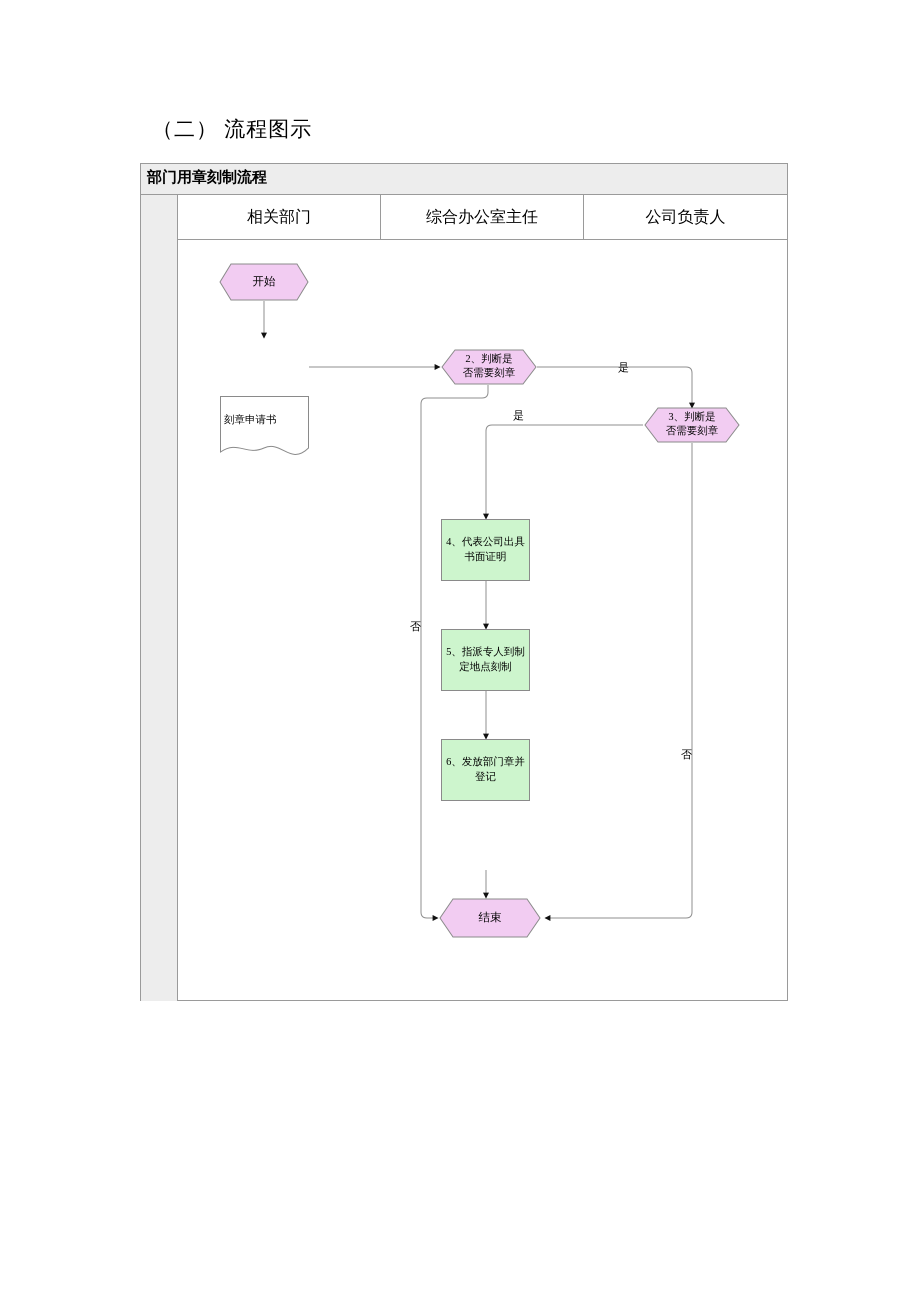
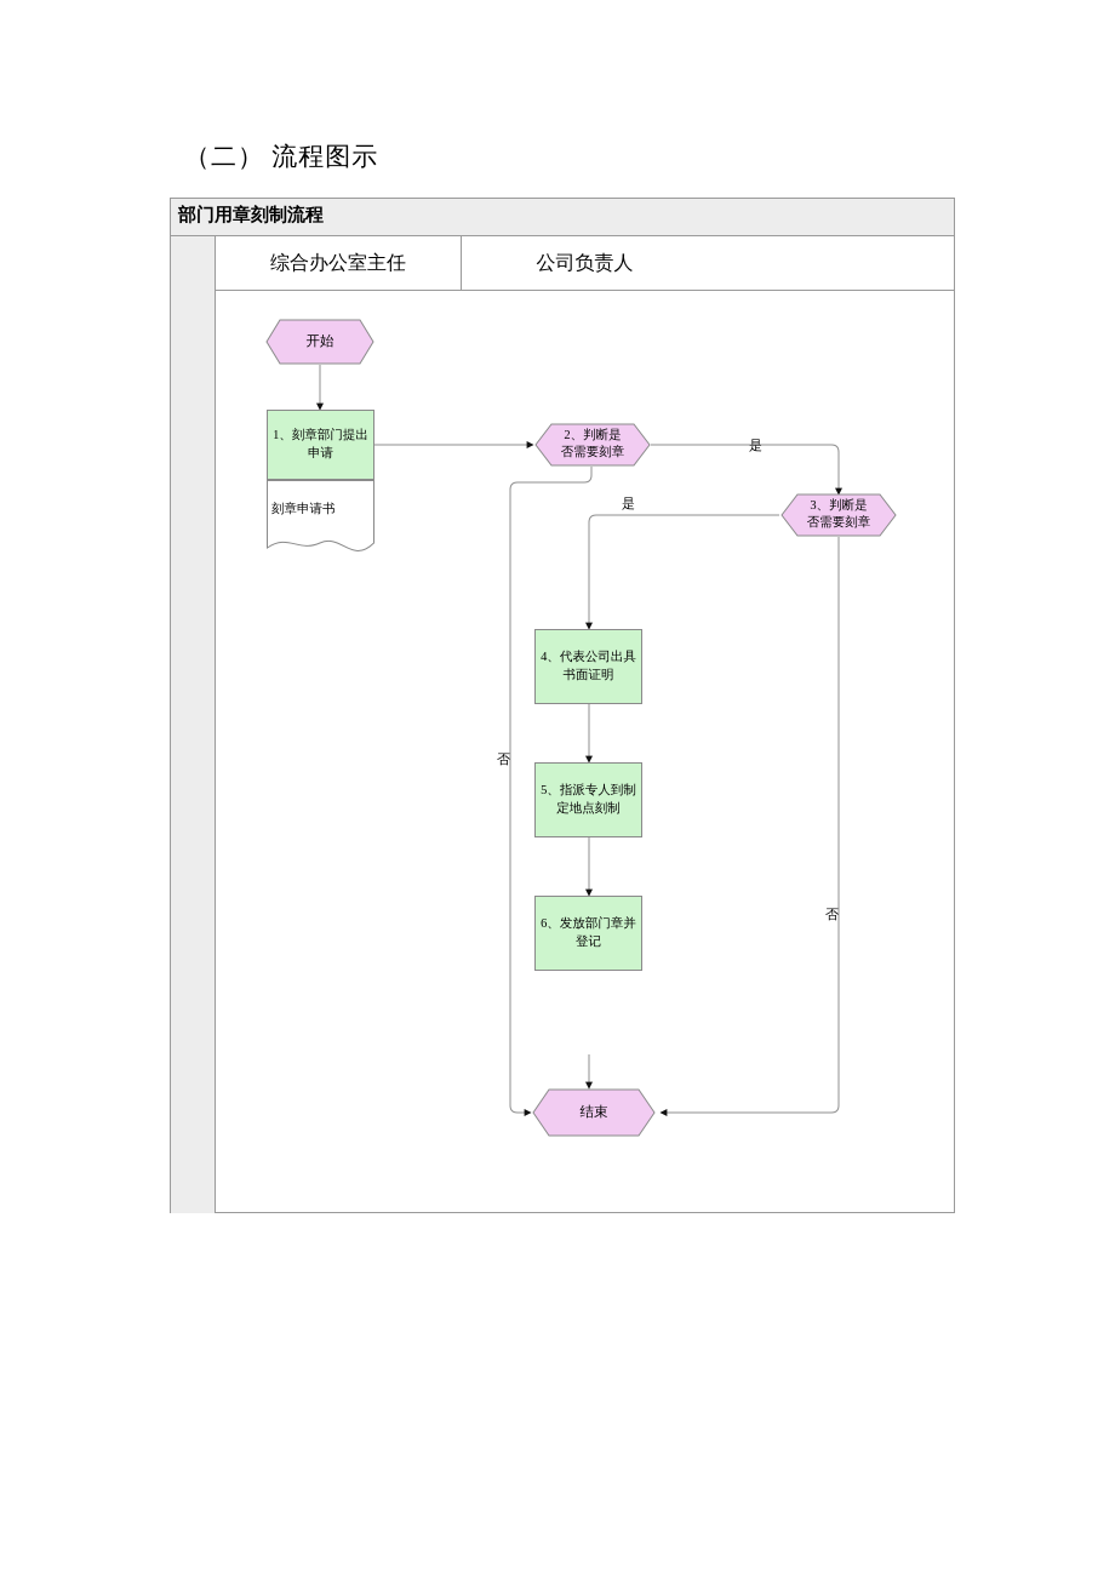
  （二） 流程图示
  部门用章刻制流程
- 相关部门
  综合办公室主任
  公司负责人
  开始
+ 1、刻章部门提出
+ 申请
  刻章申请书
  2、判断是
  否需要刻章
  3、判断是
  否需要刻章
  4、代表公司出具
  书面证明
  5、指派专人到制
  定地点刻制
  6、发放部门章并
  登记
  结束
  是
  是
  否
  否
